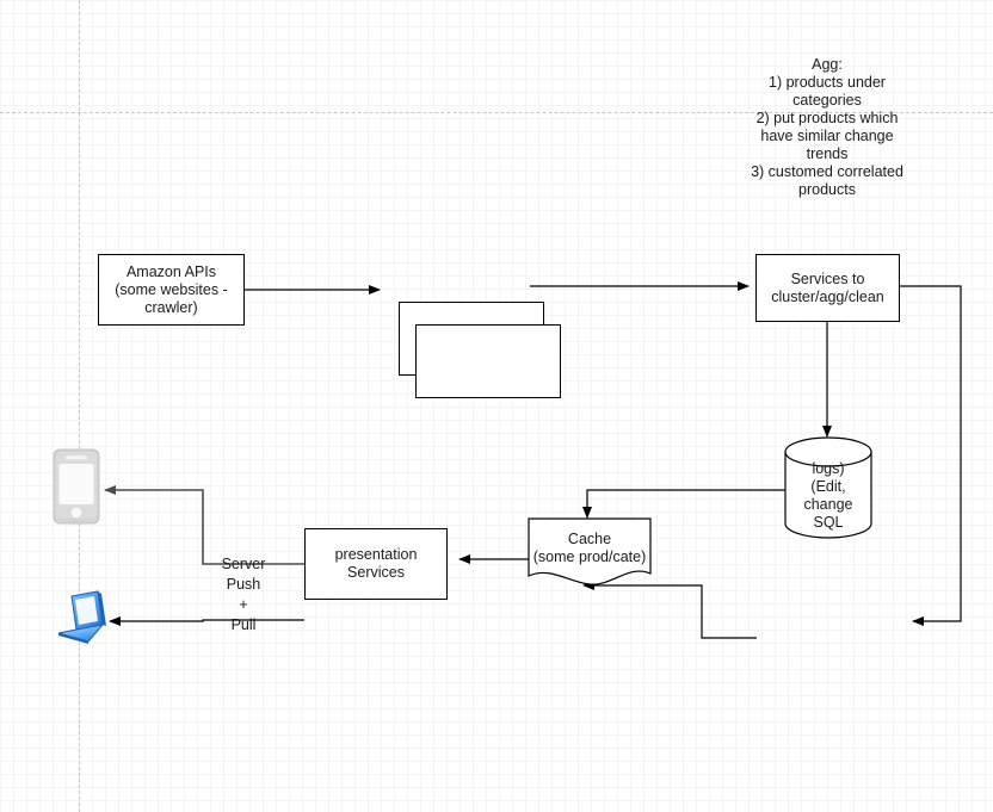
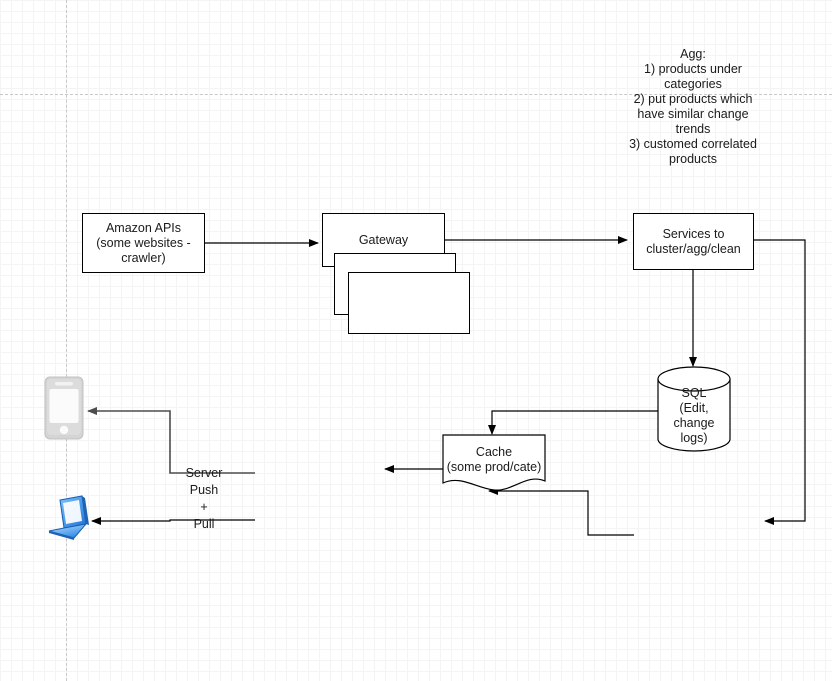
  Agg:
  1) products under
  categories
  2) put products which
  have similar change
  trends
  3) customed correlated
  products
  Amazon APIs
  (some websites -
  crawler)
+ Gateway
  Services to
  cluster/agg/clean
- logs)
+ SQL
  (Edit,
  change
- SQL
+ logs)
  Cache
  (some prod/cate)
- presentation
- Services
  Server
  Push
  +
  Pull
